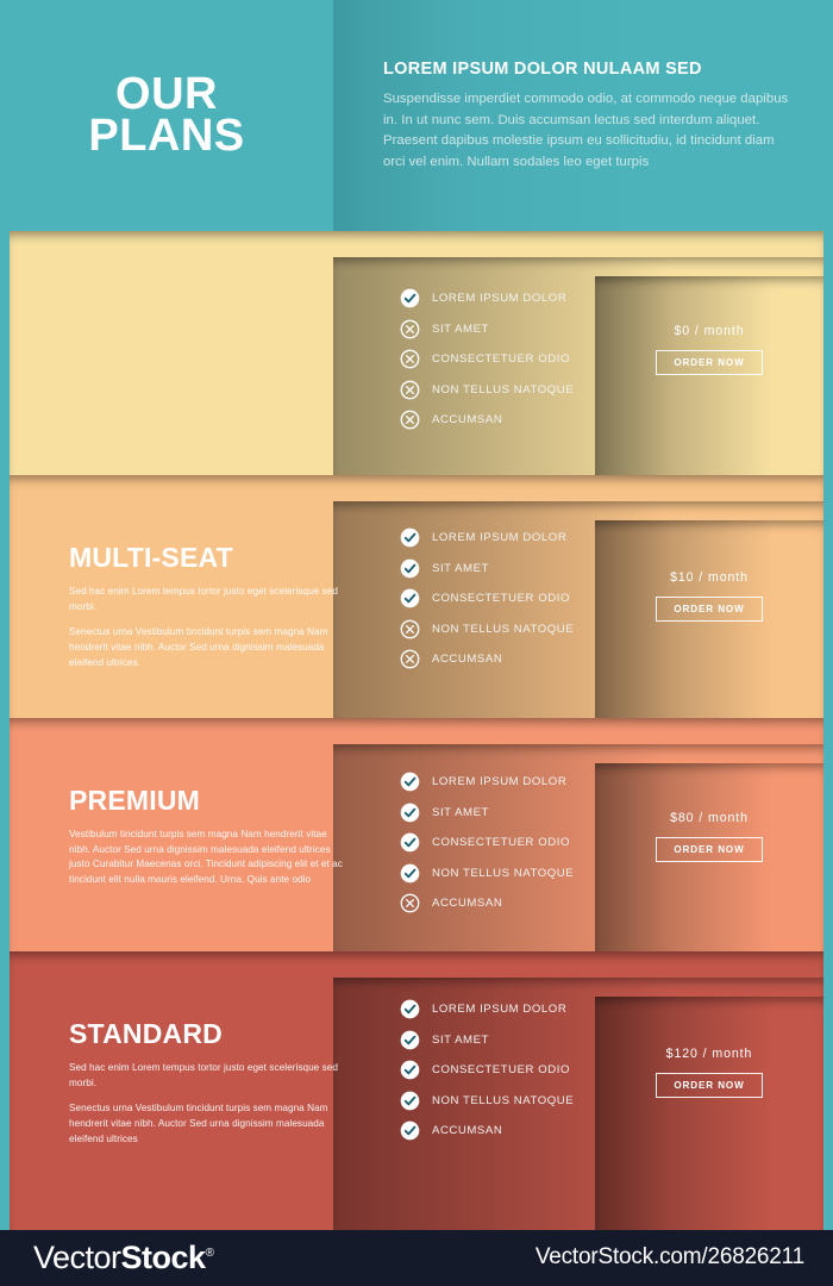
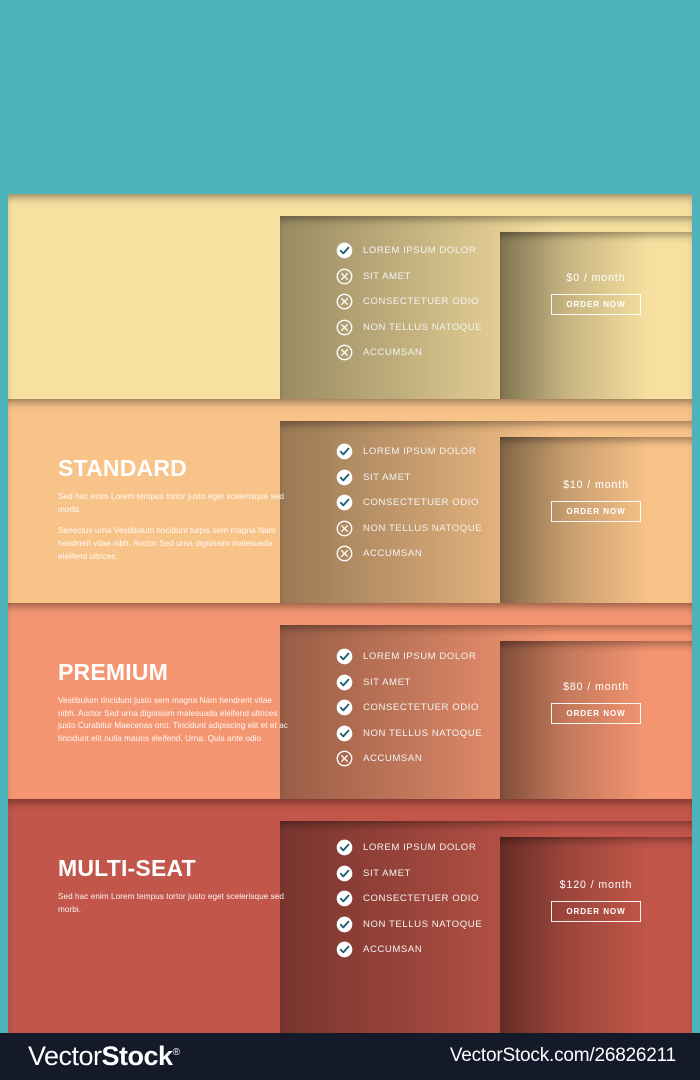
- OUR
- PLANS
- LOREM IPSUM DOLOR NULAAM SED
- Suspendisse imperdiet commodo odio, at commodo neque dapibus in. In ut nunc sem. Duis accumsan lectus sed interdum aliquet. Praesent dapibus molestie ipsum eu sollicitudiu, id tincidunt diam orci vel enim. Nullam sodales leo eget turpis
  LOREM IPSUM DOLOR
  SIT AMET
  CONSECTETUER ODIO
  NON TELLUS NATOQUE
  ACCUMSAN
  $0 / month
  ORDER NOW
- MULTI-SEAT
+ STANDARD
  Sed hac enim Lorem tempus tortor justo eget scelerisque sed morbi.
  Senectus urna Vestibulum tincidunt turpis sem magna Nam hendrerit vitae nibh. Auctor Sed urna dignissim malesuada eleifend ultrices.
  LOREM IPSUM DOLOR
  SIT AMET
  CONSECTETUER ODIO
  NON TELLUS NATOQUE
  ACCUMSAN
  $10 / month
  ORDER NOW
  PREMIUM
- Vestibulum tincidunt turpis sem magna Nam hendrerit vitae nibh. Auctor Sed urna dignissim malesuada eleifend ultrices justo Curabitur Maecenas orci. Tincidunt adipiscing elit et et ac tincidunt elit nulla mauris eleifend. Urna. Quis ante odio
+ Vestibulum tincidunt justo sem magna Nam hendrerit vitae nibh. Auctor Sed urna dignissim malesuada eleifend ultrices justo Curabitur Maecenas orci. Tincidunt adipiscing elit et et ac tincidunt elit nulla mauris eleifend. Urna. Quis ante odio
  LOREM IPSUM DOLOR
  SIT AMET
  CONSECTETUER ODIO
  NON TELLUS NATOQUE
  ACCUMSAN
  $80 / month
  ORDER NOW
- STANDARD
+ MULTI-SEAT
  Sed hac enim Lorem tempus tortor justo eget scelerisque sed morbi.
- Senectus urna Vestibulum tincidunt turpis sem magna Nam hendrerit vitae nibh. Auctor Sed urna dignissim malesuada eleifend ultrices
  LOREM IPSUM DOLOR
  SIT AMET
  CONSECTETUER ODIO
  NON TELLUS NATOQUE
  ACCUMSAN
  $120 / month
  ORDER NOW
  VectorStock®
  VectorStock.com/26826211
